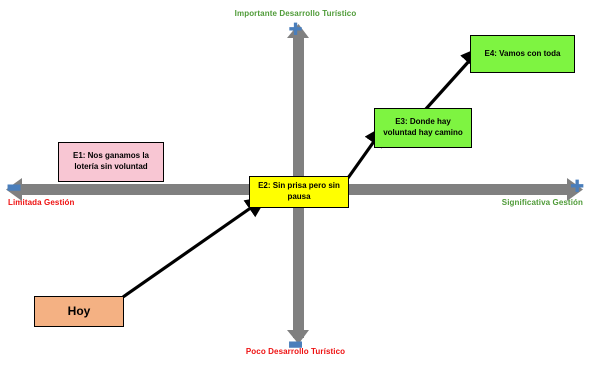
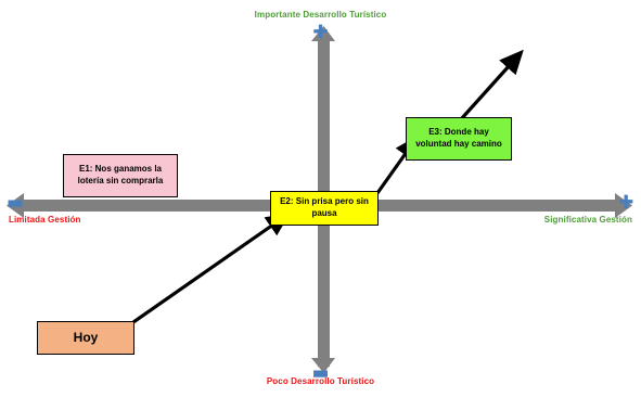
  Importante Desarrollo Turístico
  ✚
  Poco Desarrollo Turístico
  ▬
  Limitada Gestión
  ▬
  Significativa Gestión
  ✚
- E1: Nos ganamos la lotería sin voluntad
+ E1: Nos ganamos la lotería sin comprarla
  E2: Sin prisa pero sin pausa
  E3: Donde hay voluntad hay camino
- E4: Vamos con toda
  Hoy
